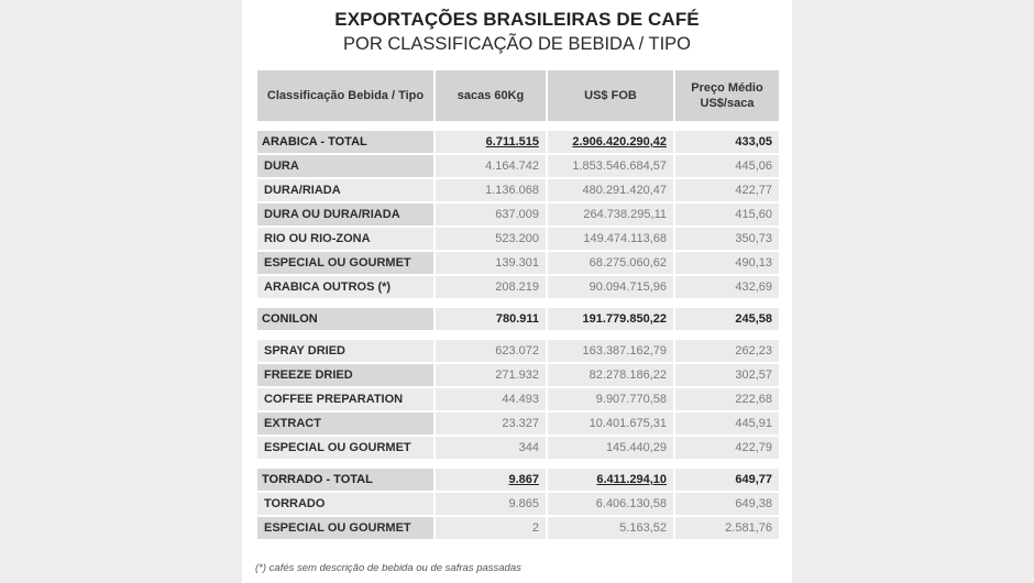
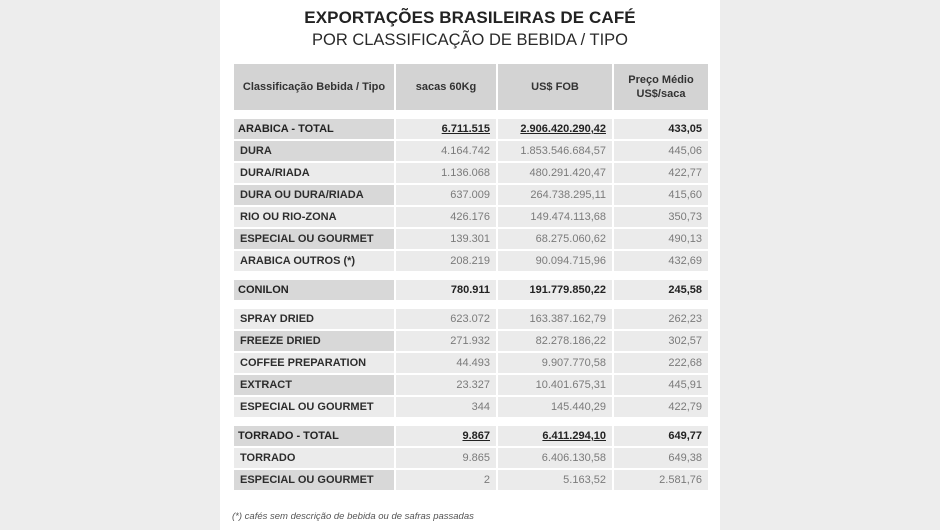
  EXPORTAÇÕES BRASILEIRAS DE CAFÉ
  POR CLASSIFICAÇÃO DE BEBIDA / TIPO
  Classificação Bebida / Tipo	sacas 60Kg	US$ FOB	Preço MédioUS$/saca
  ARABICA - TOTAL	6.711.515	2.906.420.290,42	433,05
  DURA	4.164.742	1.853.546.684,57	445,06
  DURA/RIADA	1.136.068	480.291.420,47	422,77
  DURA OU DURA/RIADA	637.009	264.738.295,11	415,60
- RIO OU RIO-ZONA	523.200	149.474.113,68	350,73
+ RIO OU RIO-ZONA	426.176	149.474.113,68	350,73
  ESPECIAL OU GOURMET	139.301	68.275.060,62	490,13
  ARABICA OUTROS (*)	208.219	90.094.715,96	432,69
  CONILON	780.911	191.779.850,22	245,58
  SPRAY DRIED	623.072	163.387.162,79	262,23
  FREEZE DRIED	271.932	82.278.186,22	302,57
  COFFEE PREPARATION	44.493	9.907.770,58	222,68
  EXTRACT	23.327	10.401.675,31	445,91
  ESPECIAL OU GOURMET	344	145.440,29	422,79
  TORRADO - TOTAL	9.867	6.411.294,10	649,77
  TORRADO	9.865	6.406.130,58	649,38
  ESPECIAL OU GOURMET	2	5.163,52	2.581,76
  (*) cafés sem descrição de bebida ou de safras passadas
